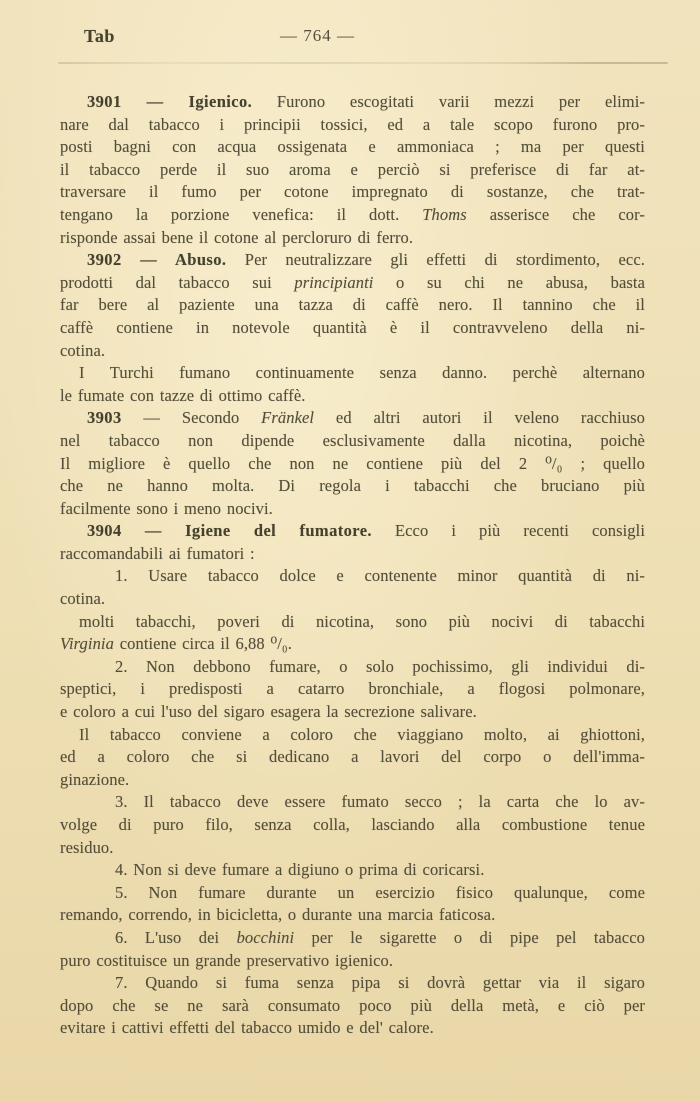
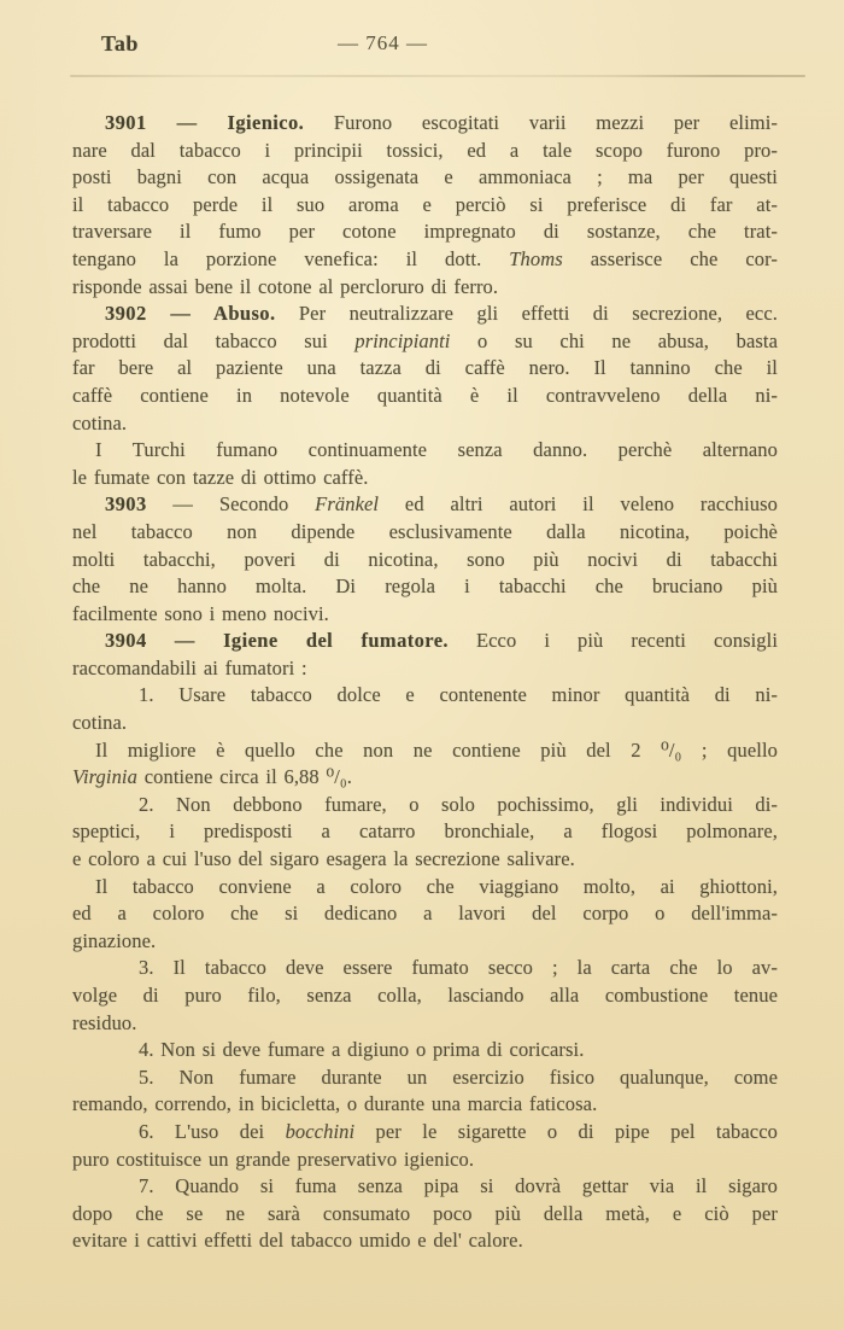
  Tab
  — 764 —
  3901 — Igienico. Furono escogitati varii mezzi per elimi-
  nare dal tabacco i principii tossici, ed a tale scopo furono pro-
  posti bagni con acqua ossigenata e ammoniaca ; ma per questi
  il tabacco perde il suo aroma e perciò si preferisce di far at-
  traversare il fumo per cotone impregnato di sostanze, che trat-
  tengano la porzione venefica: il dott. Thoms asserisce che cor-
  risponde assai bene il cotone al percloruro di ferro.
- 3902 — Abuso. Per neutralizzare gli effetti di stordimento, ecc.
+ 3902 — Abuso. Per neutralizzare gli effetti di secrezione, ecc.
  prodotti dal tabacco sui principianti o su chi ne abusa, basta
  far bere al paziente una tazza di caffè nero. Il tannino che il
  caffè contiene in notevole quantità è il contravveleno della ni-
  cotina.
  I Turchi fumano continuamente senza danno. perchè alternano
  le fumate con tazze di ottimo caffè.
  3903 — Secondo Fränkel ed altri autori il veleno racchiuso
  nel tabacco non dipende esclusivamente dalla nicotina, poichè
- Il migliore è quello che non ne contiene più del 2 ⁰/₀ ; quello
+ molti tabacchi, poveri di nicotina, sono più nocivi di tabacchi
  che ne hanno molta. Di regola i tabacchi che bruciano più
  facilmente sono i meno nocivi.
  3904 — Igiene del fumatore. Ecco i più recenti consigli
  raccomandabili ai fumatori :
  1. Usare tabacco dolce e contenente minor quantità di ni-
  cotina.
- molti tabacchi, poveri di nicotina, sono più nocivi di tabacchi
+ Il migliore è quello che non ne contiene più del 2 ⁰/₀ ; quello
  Virginia contiene circa il 6,88 ⁰/₀.
  2. Non debbono fumare, o solo pochissimo, gli individui di-
  speptici, i predisposti a catarro bronchiale, a flogosi polmonare,
  e coloro a cui l'uso del sigaro esagera la secrezione salivare.
  Il tabacco conviene a coloro che viaggiano molto, ai ghiottoni,
  ed a coloro che si dedicano a lavori del corpo o dell'imma-
  ginazione.
  3. Il tabacco deve essere fumato secco ; la carta che lo av-
  volge di puro filo, senza colla, lasciando alla combustione tenue
  residuo.
  4. Non si deve fumare a digiuno o prima di coricarsi.
  5. Non fumare durante un esercizio fisico qualunque, come
  remando, correndo, in bicicletta, o durante una marcia faticosa.
  6. L'uso dei bocchini per le sigarette o di pipe pel tabacco
  puro costituisce un grande preservativo igienico.
  7. Quando si fuma senza pipa si dovrà gettar via il sigaro
  dopo che se ne sarà consumato poco più della metà, e ciò per
  evitare i cattivi effetti del tabacco umido e del' calore.
